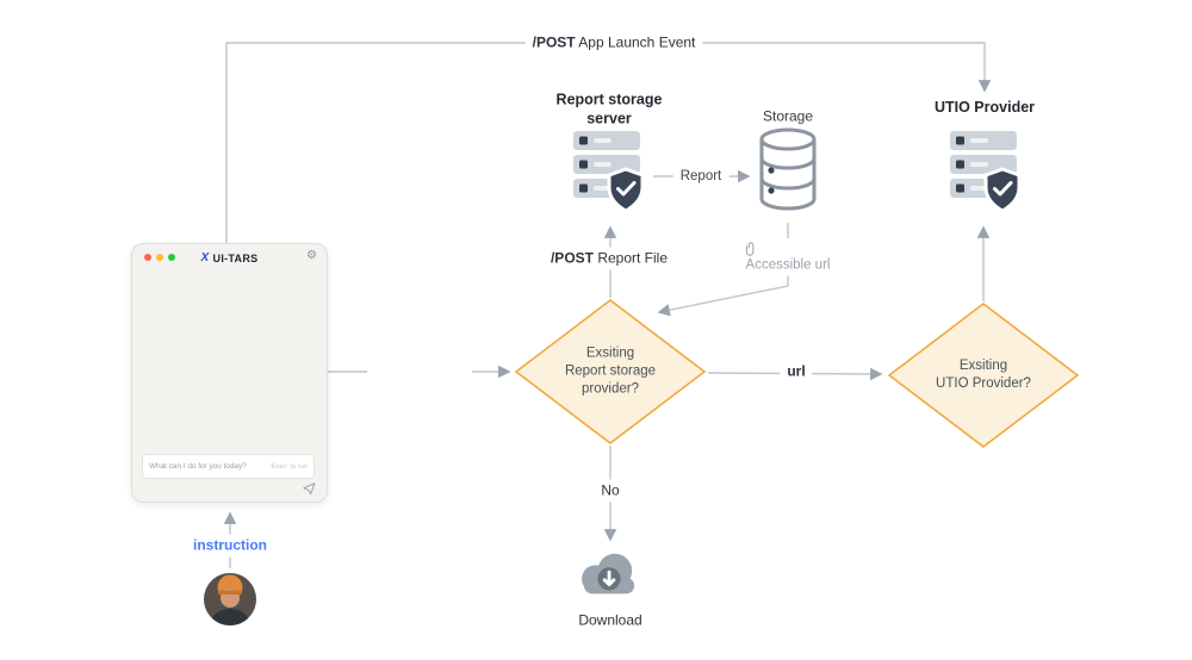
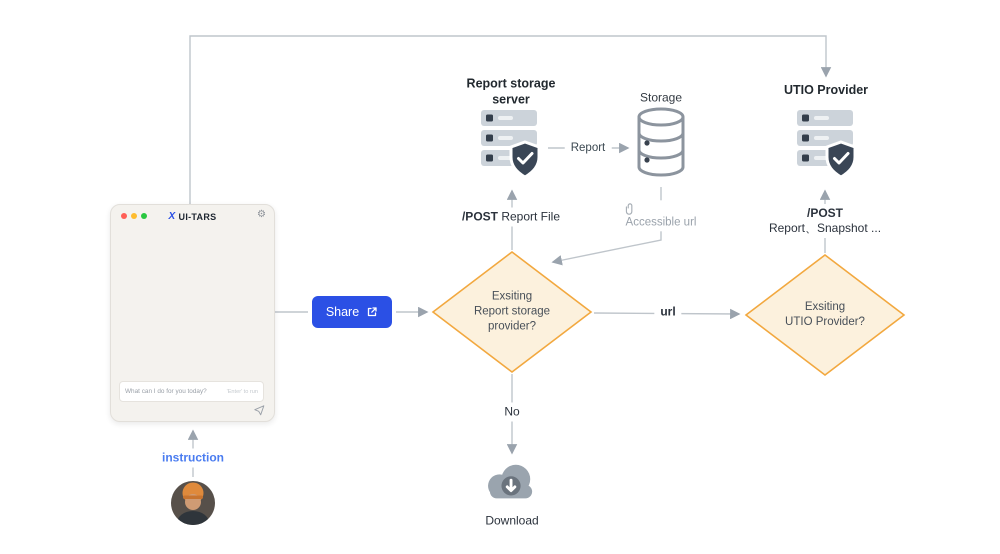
- /POST App Launch Event
  Report storage
  server
  Storage
  Report
  UTIO Provider
  /POST Report File
  Accessible url
+ /POST
+ Report、Snapshot ...
  Exsiting
  Report storage
  provider?
  Exsiting
  UTIO Provider?
  url
  No
  Download
  instruction
  X
  UI-TARS
  ⚙
+ Share
